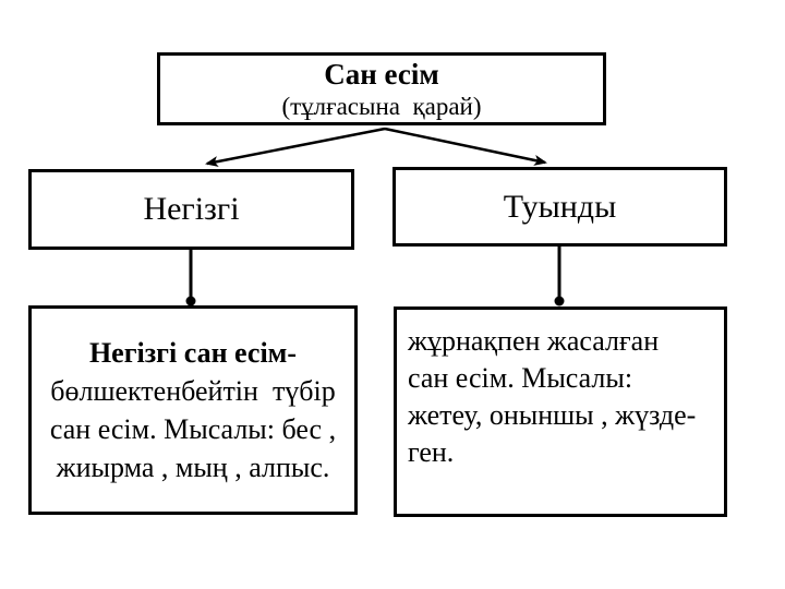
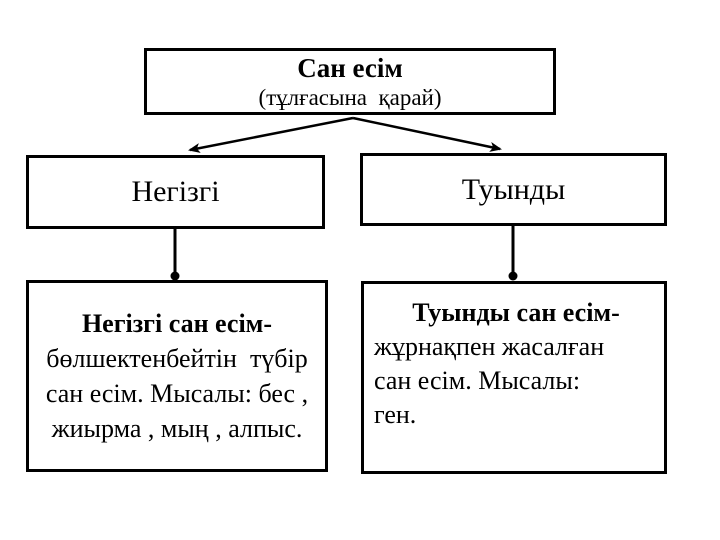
  Сан есім
  (тұлғасына қарай)
  Негізгі
  Туынды
  Негізгі сан есім-
  бөлшектенбейтін түбір
  сан есім. Мысалы: бес ,
  жиырма , мың , алпыс.
+ Туынды сан есім-
  жұрнақпен жасалған
  сан есім. Мысалы:
- жетеу, оныншы , жүзде-
  ген.
